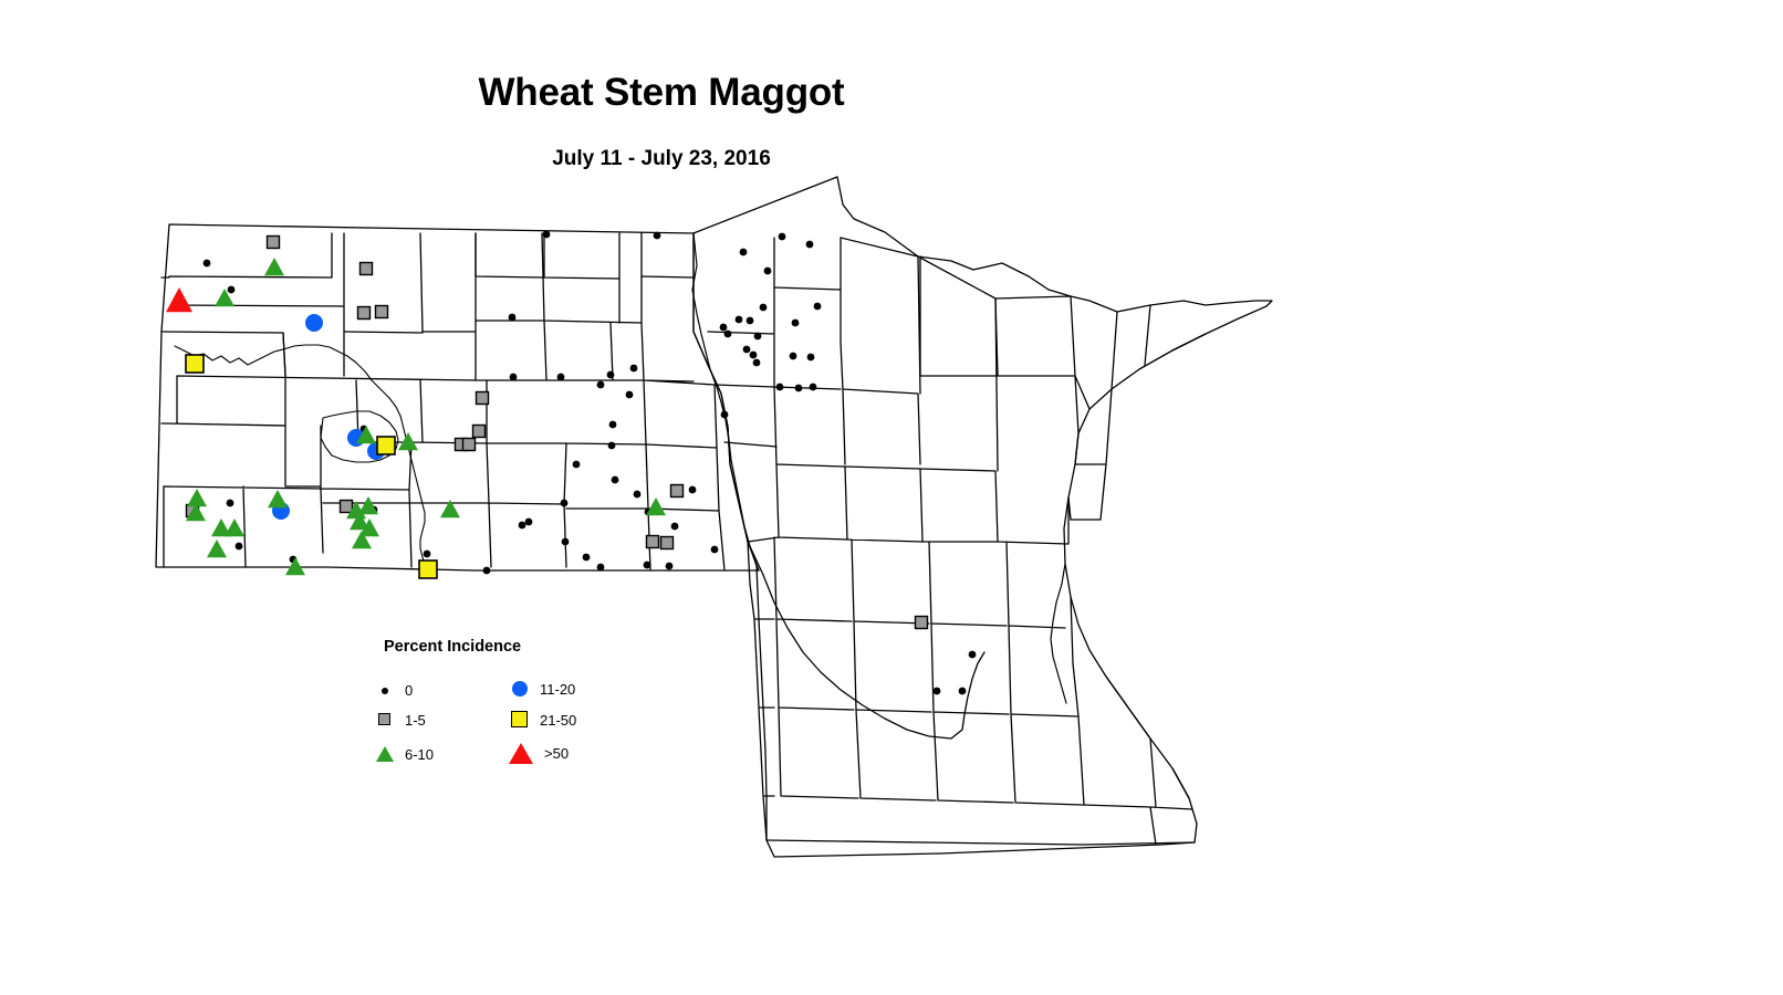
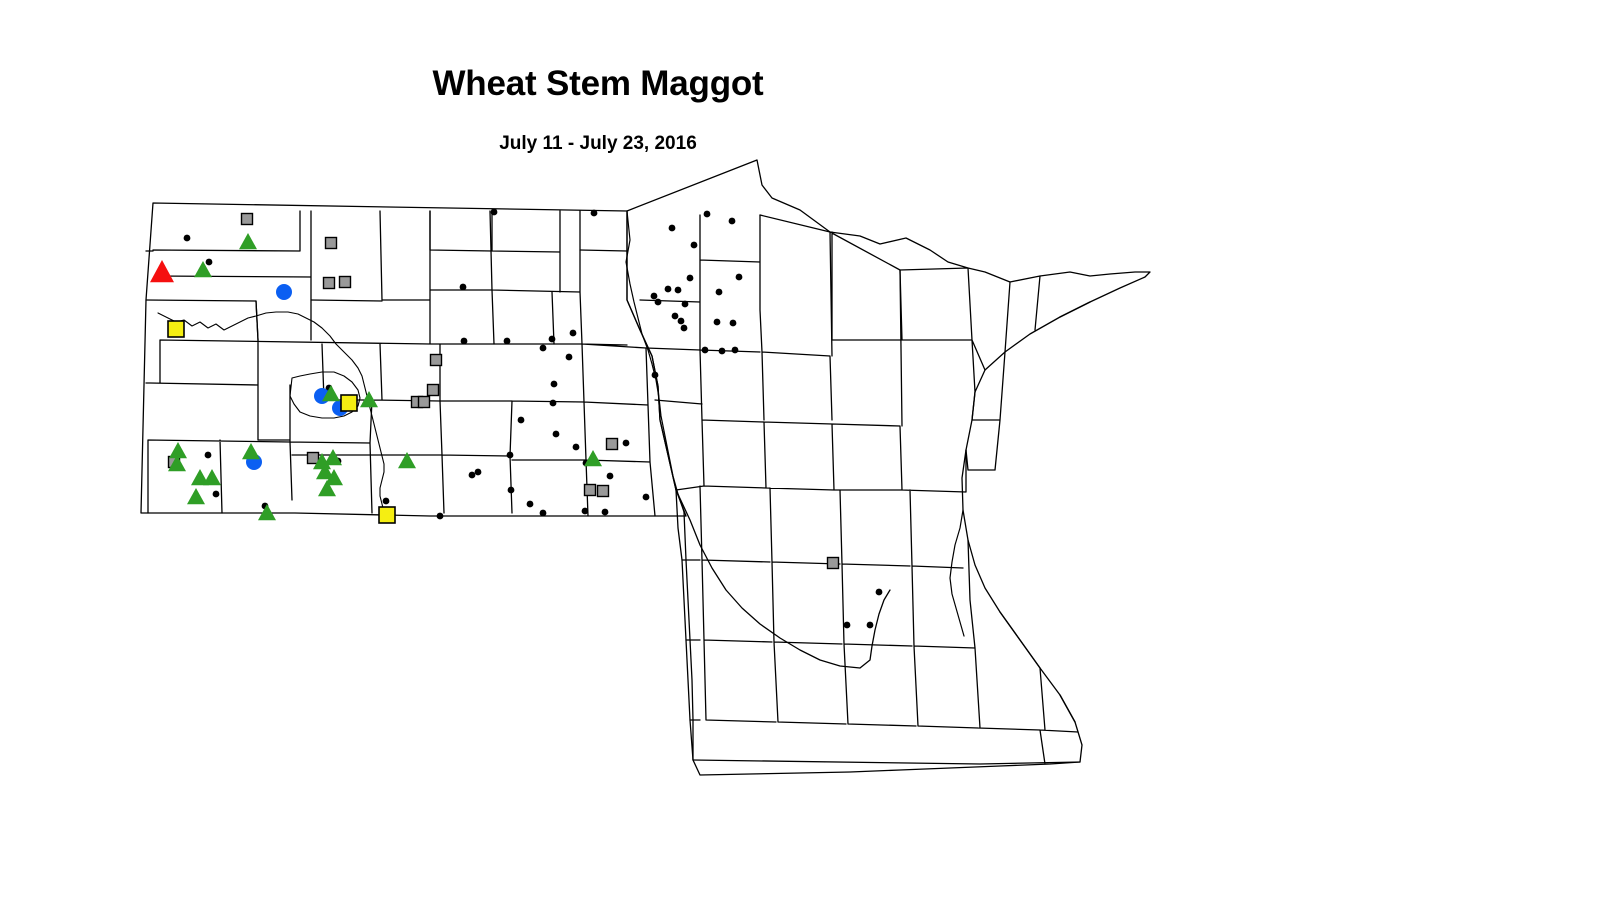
  Wheat Stem Maggot
  July 11 - July 23, 2016
- Percent Incidence
- 0
- 1-5
- 6-10
- 11-20
- 21-50
- >50
